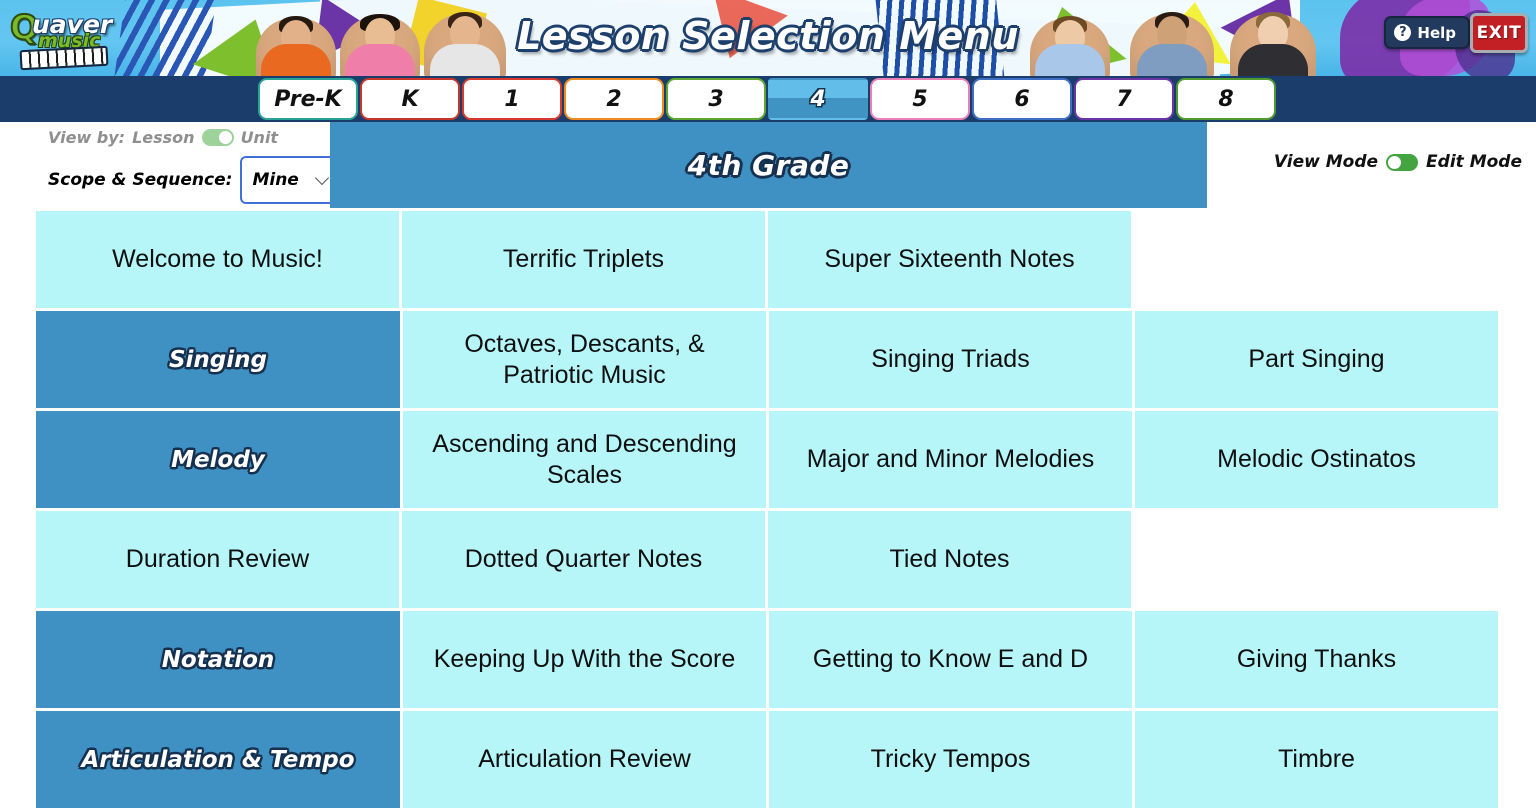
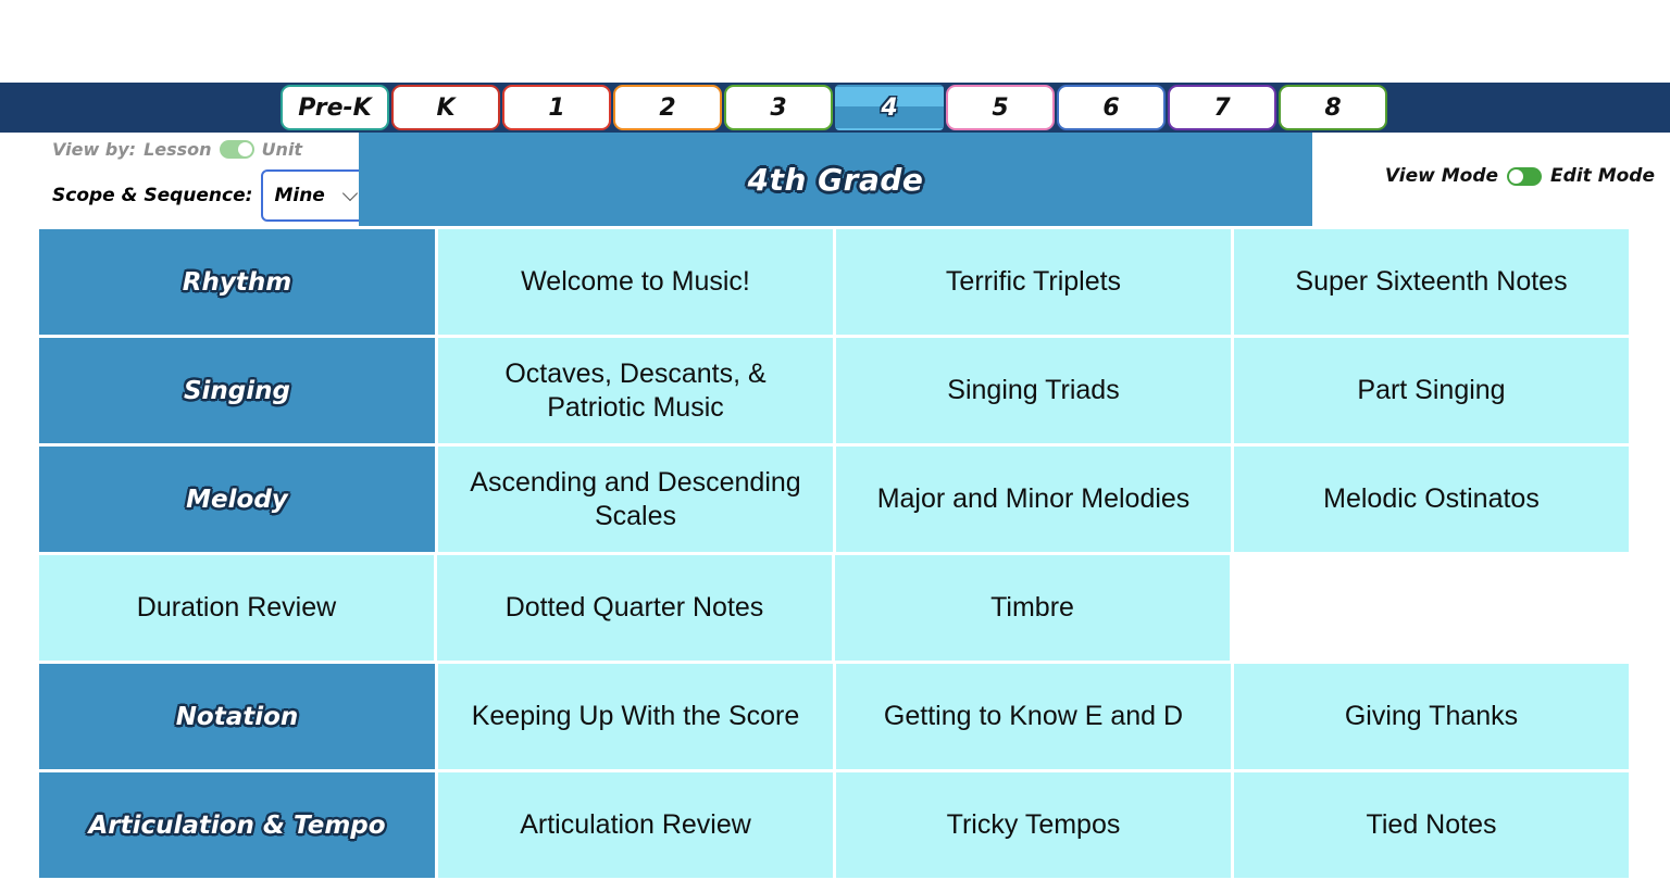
- Q
- uaver
- music
- Lesson Selection Menu
- ?
- Help
- EXIT
  Pre-K
  K
  1
  2
  3
  4
  5
  6
  7
  8
  View by:
  Lesson
  Unit
  Scope & Sequence:
  Mine
  4th Grade
  View Mode
  Edit Mode
+ Rhythm
  Welcome to Music!
  Terrific Triplets
  Super Sixteenth Notes
  Singing
  Octaves, Descants, & Patriotic Music
  Singing Triads
  Part Singing
  Melody
  Ascending and Descending Scales
  Major and Minor Melodies
  Melodic Ostinatos
  Duration Review
  Dotted Quarter Notes
- Tied Notes
+ Timbre
  Notation
  Keeping Up With the Score
  Getting to Know E and D
  Giving Thanks
  Articulation & Tempo
  Articulation Review
  Tricky Tempos
- Timbre
+ Tied Notes
